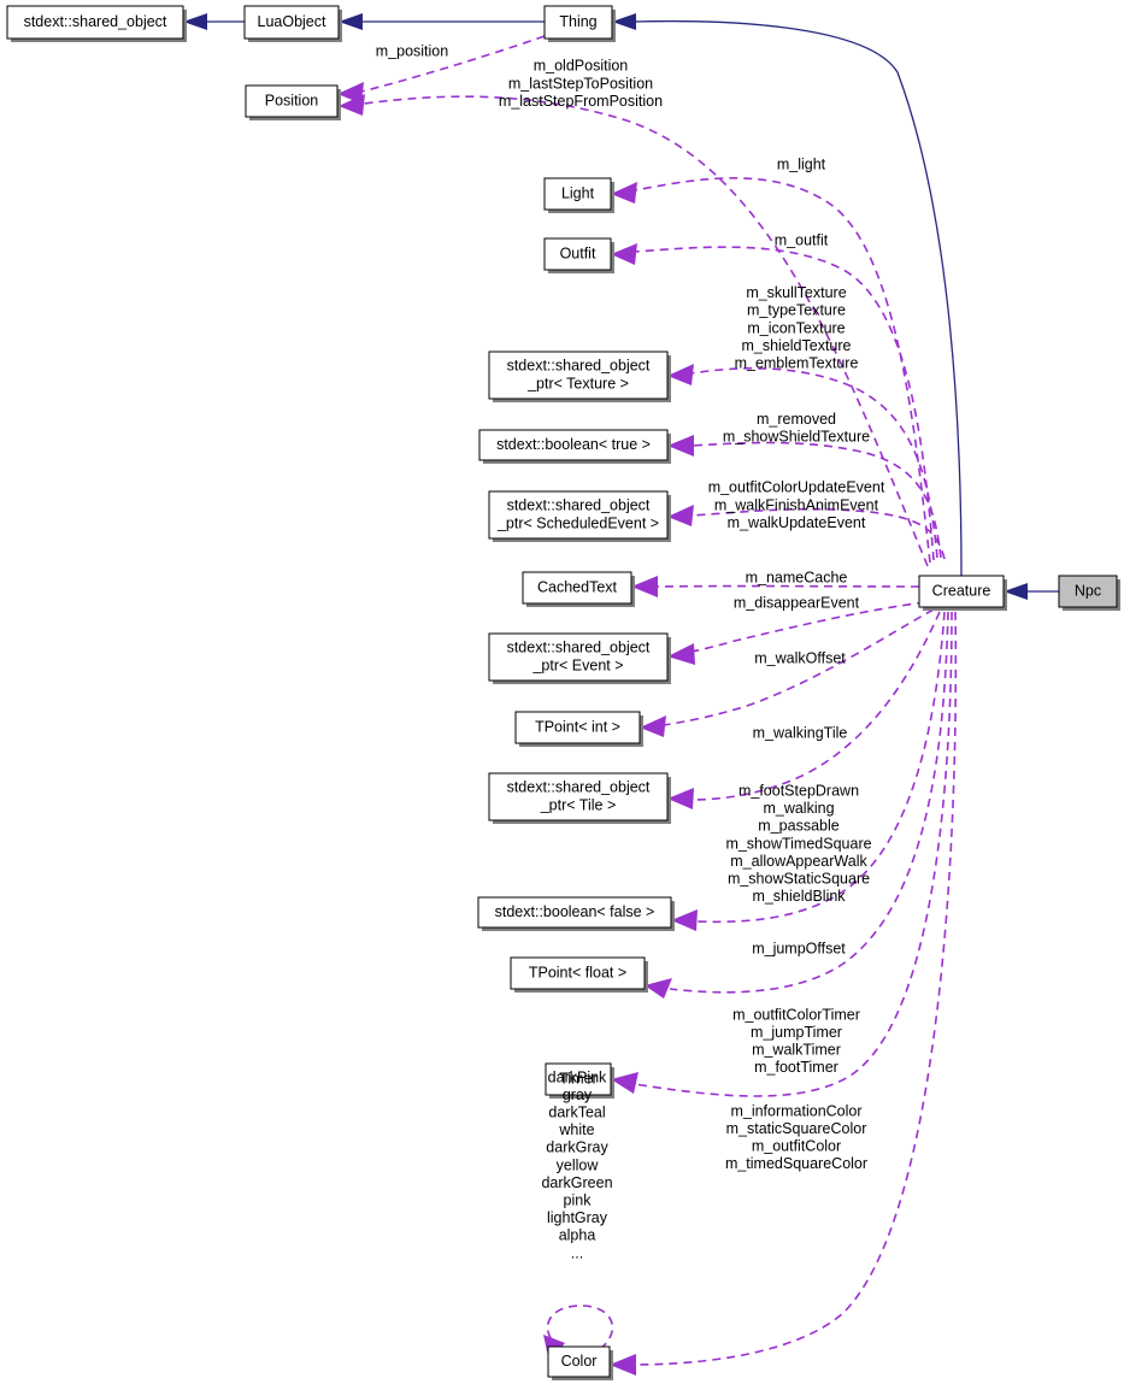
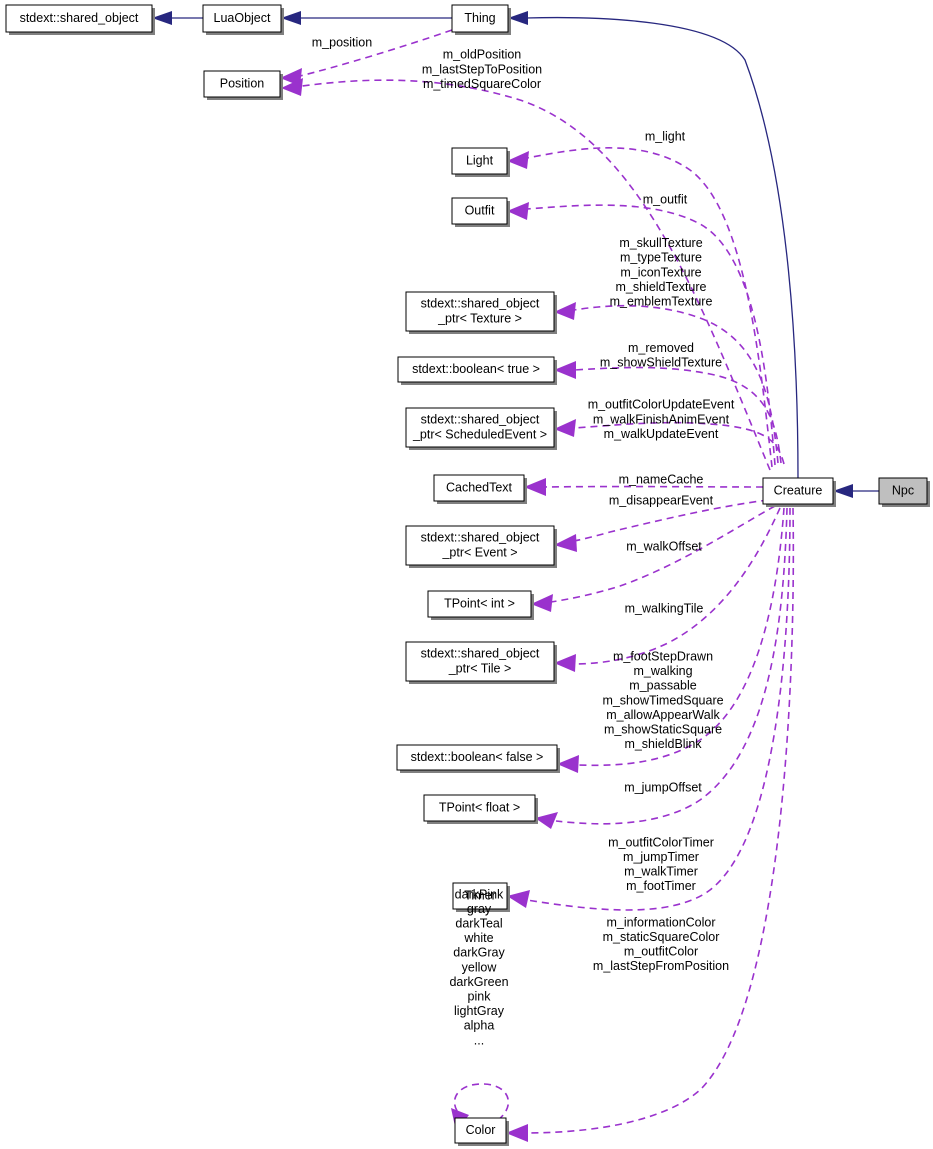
  stdext::shared_object
  LuaObject
  Thing
  Position
  Light
  Outfit
  stdext::shared_object
  _ptr< Texture >
  stdext::boolean< true >
  stdext::shared_object
  _ptr< ScheduledEvent >
  CachedText
  stdext::shared_object
  _ptr< Event >
  TPoint< int >
  stdext::shared_object
  _ptr< Tile >
  stdext::boolean< false >
  TPoint< float >
  Timer
  Color
  Creature
  Npc
  m_position
  m_oldPosition
  m_lastStepToPosition
- m_lastStepFromPosition
+ m_timedSquareColor
  m_light
  m_outfit
  m_skullTexture
  m_typeTexture
  m_iconTexture
  m_shieldTexture
  m_emblemTexture
  m_removed
  m_showShieldTexture
  m_outfitColorUpdateEvent
  m_walkFinishAnimEvent
  m_walkUpdateEvent
  m_nameCache
  m_disappearEvent
  m_walkOffset
  m_walkingTile
  m_footStepDrawn
  m_walking
  m_passable
  m_showTimedSquare
  m_allowAppearWalk
  m_showStaticSquare
  m_shieldBlink
  m_jumpOffset
  m_outfitColorTimer
  m_jumpTimer
  m_walkTimer
  m_footTimer
  m_informationColor
  m_staticSquareColor
  m_outfitColor
- m_timedSquareColor
+ m_lastStepFromPosition
  darkPink
  gray
  darkTeal
  white
  darkGray
  yellow
  darkGreen
  pink
  lightGray
  alpha
  ...
